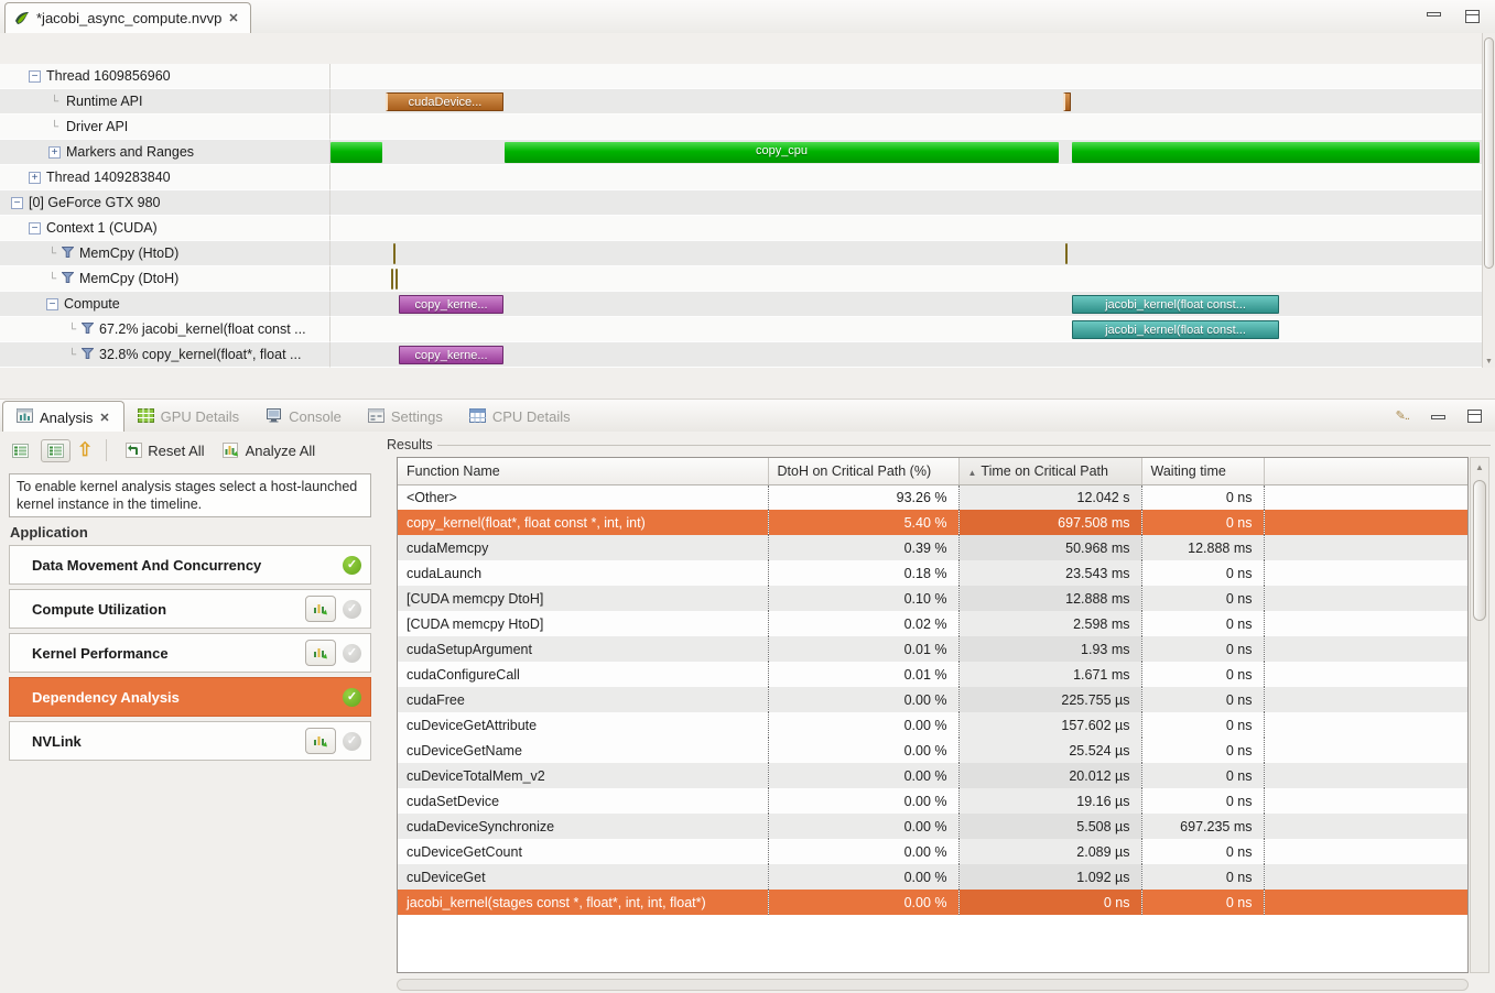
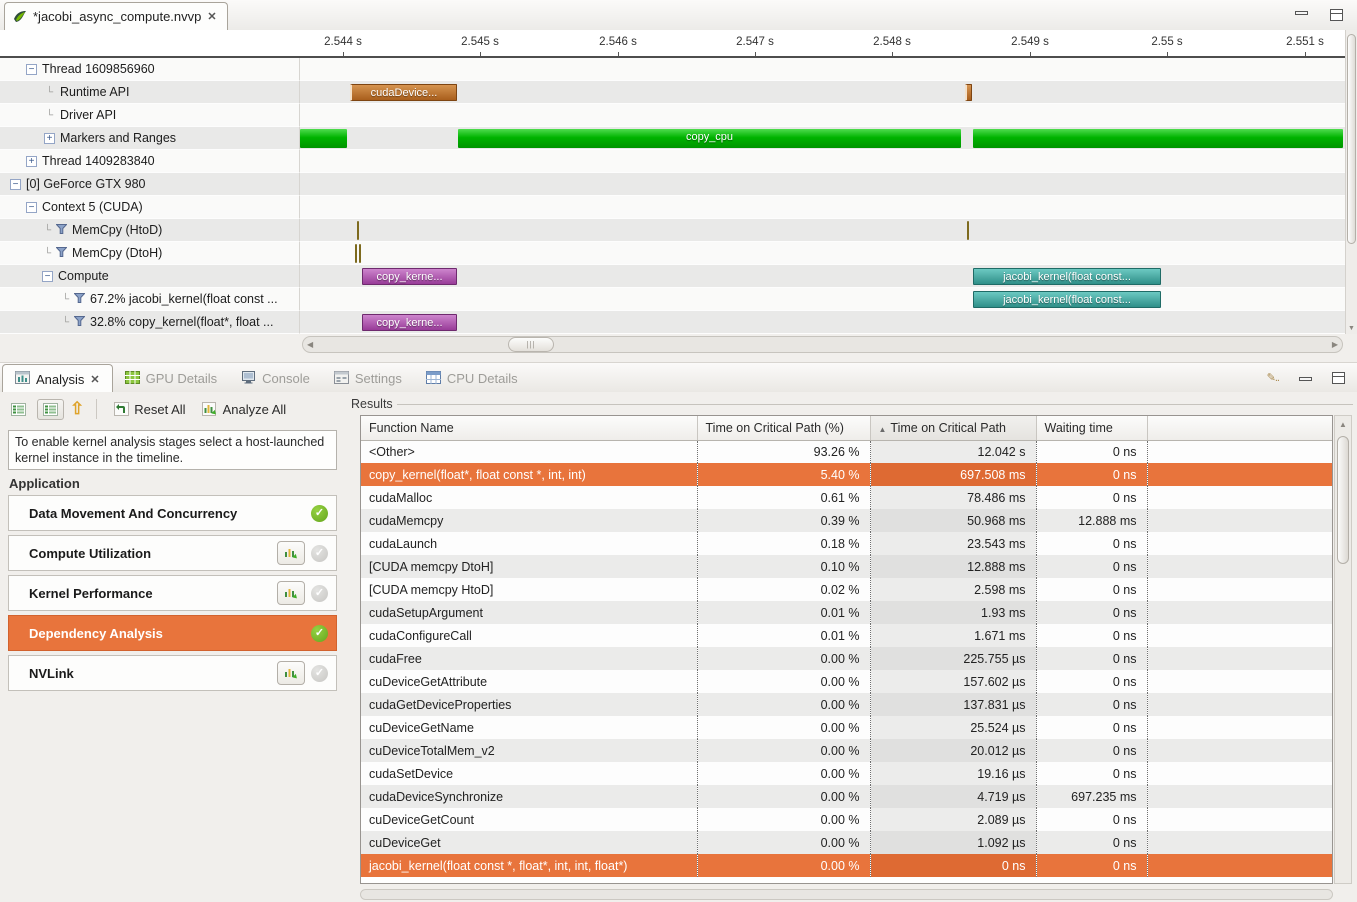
  *jacobi_async_compute.nvvp
  ✕
+ 2.544 s
+ 2.545 s
+ 2.546 s
+ 2.547 s
+ 2.548 s
+ 2.549 s
+ 2.55 s
+ 2.551 s
  −
  Thread 1609856960
  └
  Runtime API
  cudaDevice...
  └
  Driver API
  +
  Markers and Ranges
  copy_cpu
  +
  Thread 1409283840
  −
  [0] GeForce GTX 980
  −
- Context 1 (CUDA)
+ Context 5 (CUDA)
  └
  MemCpy (HtoD)
  └
  MemCpy (DtoH)
  −
  Compute
  copy_kerne...
  jacobi_kernel(float const...
  └
  67.2% jacobi_kernel(float const ...
  jacobi_kernel(float const...
  └
  32.8% copy_kernel(float*, float ...
  copy_kerne...
+ ◀
+ |||
+ ▶
  Analysis
  ✕
  GPU Details
  Console
  Settings
  CPU Details
  ✎..
  ⇧
  Reset All
  Analyze All
  To enable kernel analysis stages select a host-launched kernel instance in the timeline.
  Application
  Data Movement And Concurrency
  ✓
  Compute Utilization
  ✓
  Kernel Performance
  ✓
  Dependency Analysis
  ✓
  NVLink
  ✓
  Results
- Function Name	DtoH on Critical Path (%)	▲ Time on Critical Path	Waiting time
+ Function Name	Time on Critical Path (%)	▲ Time on Critical Path	Waiting time
  <Other>	93.26 %	12.042 s	0 ns
  copy_kernel(float*, float const *, int, int)	5.40 %	697.508 ms	0 ns
+ cudaMalloc	0.61 %	78.486 ms	0 ns
  cudaMemcpy	0.39 %	50.968 ms	12.888 ms
  cudaLaunch	0.18 %	23.543 ms	0 ns
  [CUDA memcpy DtoH]	0.10 %	12.888 ms	0 ns
  [CUDA memcpy HtoD]	0.02 %	2.598 ms	0 ns
  cudaSetupArgument	0.01 %	1.93 ms	0 ns
  cudaConfigureCall	0.01 %	1.671 ms	0 ns
  cudaFree	0.00 %	225.755 µs	0 ns
  cuDeviceGetAttribute	0.00 %	157.602 µs	0 ns
+ cudaGetDeviceProperties	0.00 %	137.831 µs	0 ns
  cuDeviceGetName	0.00 %	25.524 µs	0 ns
  cuDeviceTotalMem_v2	0.00 %	20.012 µs	0 ns
  cudaSetDevice	0.00 %	19.16 µs	0 ns
- cudaDeviceSynchronize	0.00 %	5.508 µs	697.235 ms
+ cudaDeviceSynchronize	0.00 %	4.719 µs	697.235 ms
  cuDeviceGetCount	0.00 %	2.089 µs	0 ns
  cuDeviceGet	0.00 %	1.092 µs	0 ns
- jacobi_kernel(stages const *, float*, int, int, float*)	0.00 %	0 ns	0 ns
+ jacobi_kernel(float const *, float*, int, int, float*)	0.00 %	0 ns	0 ns
  ▲
